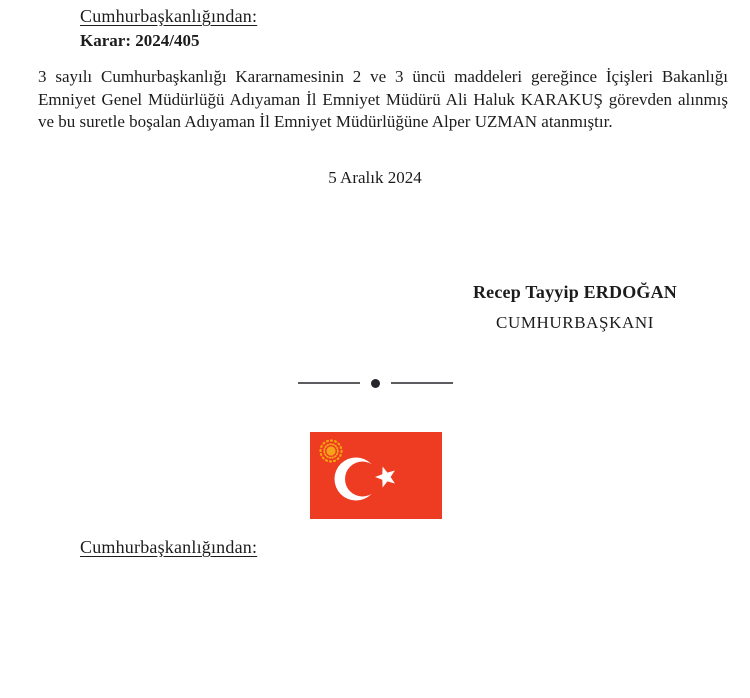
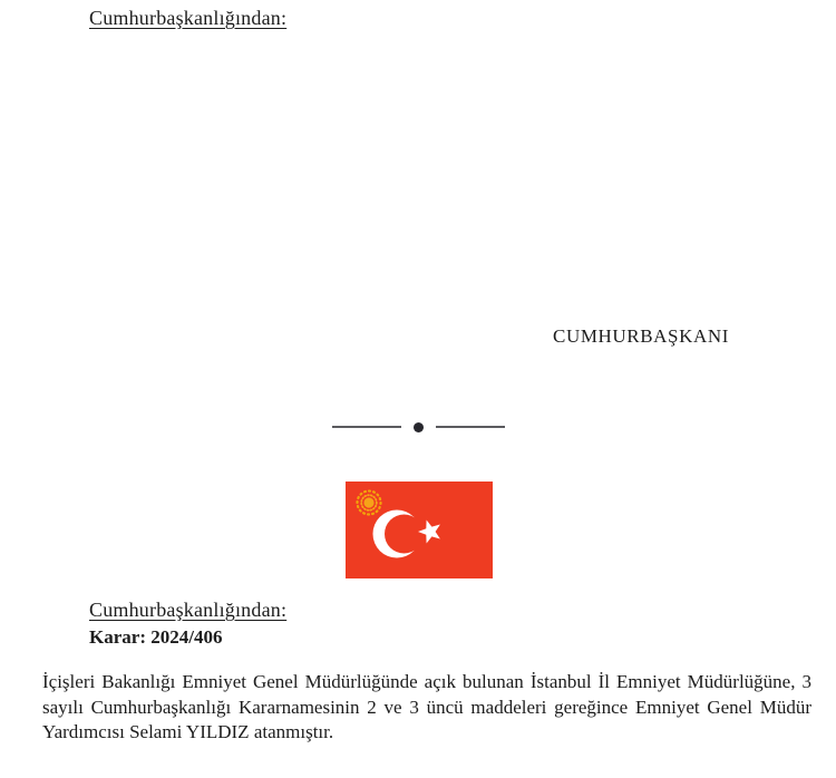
  Cumhurbaşkanlığından:
- Karar: 2024/405
- 3 sayılı Cumhurbaşkanlığı Kararnamesinin 2 ve 3 üncü maddeleri gereğince İçişleri Bakanlığı Emniyet Genel Müdürlüğü Adıyaman İl Emniyet Müdürü Ali Haluk KARAKUŞ görevden alınmış ve bu suretle boşalan Adıyaman İl Emniyet Müdürlüğüne Alper UZMAN atanmıştır.
- 5 Aralık 2024
- Recep Tayyip ERDOĞAN
  CUMHURBAŞKANI
  Cumhurbaşkanlığından:
+ Karar: 2024/406
+ İçişleri Bakanlığı Emniyet Genel Müdürlüğünde açık bulunan İstanbul İl Emniyet Müdürlüğüne, 3 sayılı Cumhurbaşkanlığı Kararnamesinin 2 ve 3 üncü maddeleri gereğince Emniyet Genel Müdür Yardımcısı Selami YILDIZ atanmıştır.
